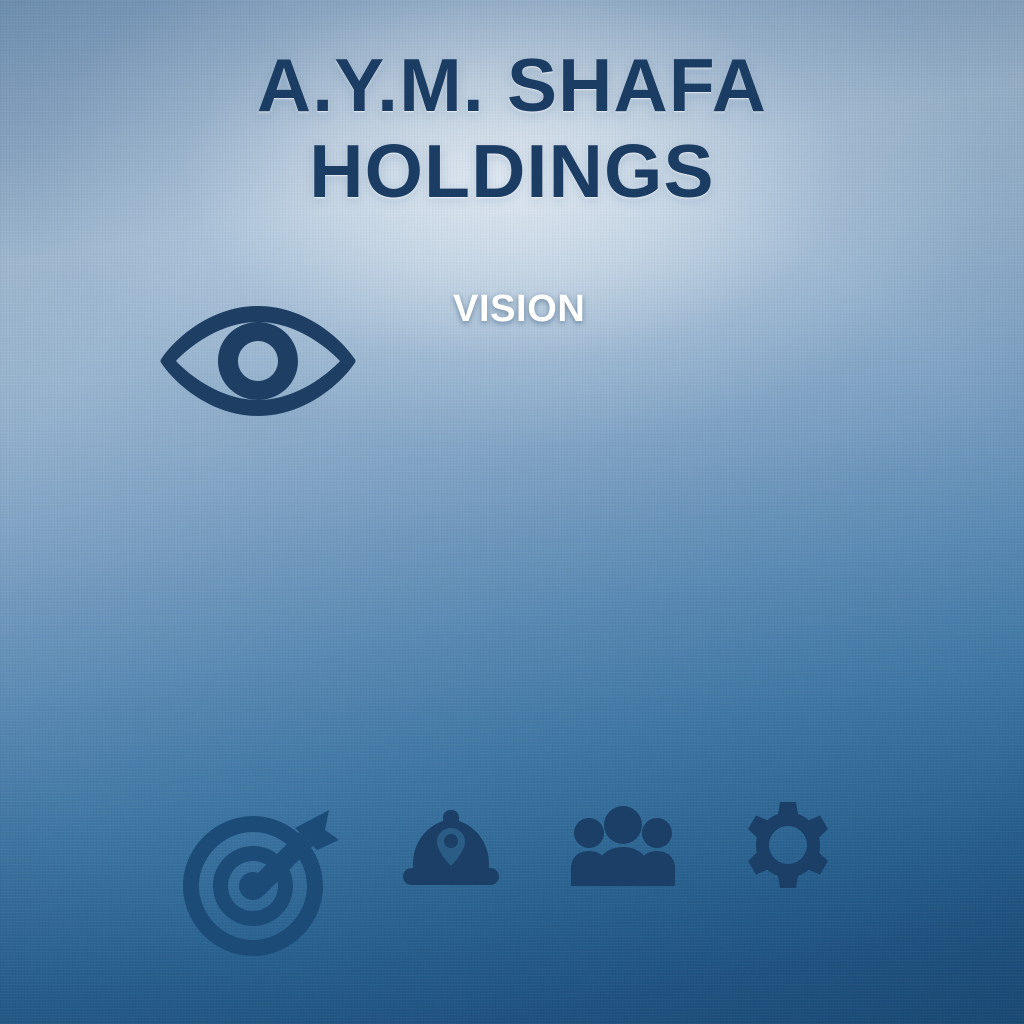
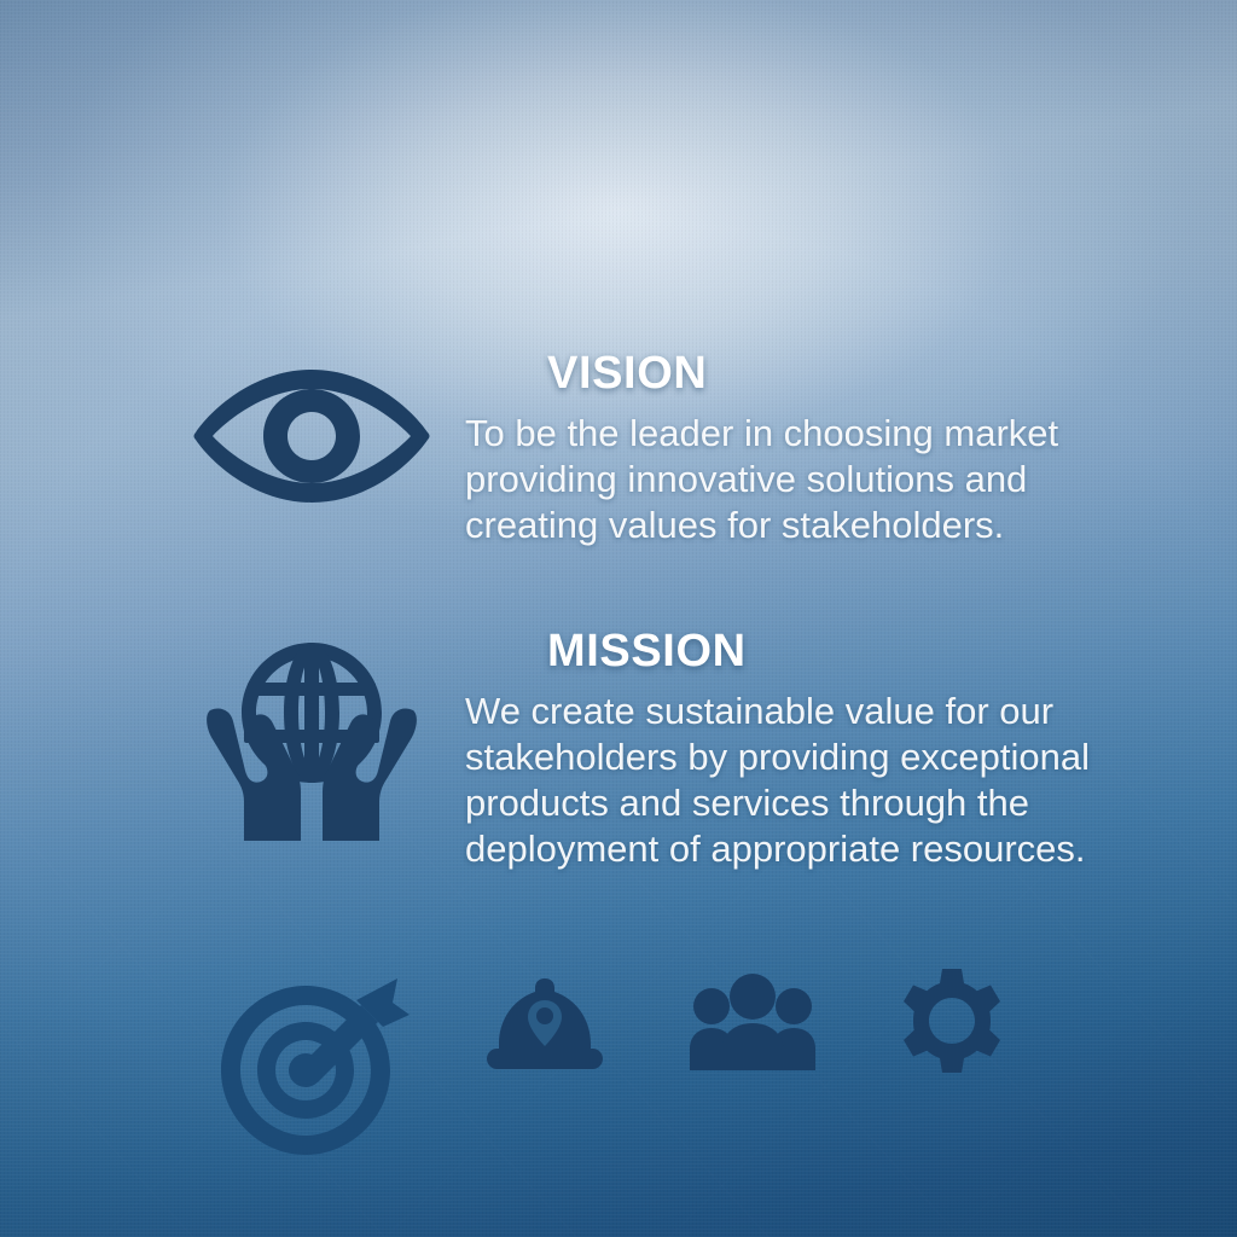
- A.Y.M. SHAFA
- HOLDINGS
  VISION
+ To be the leader in choosing market providing innovative solutions and creating values for stakeholders.
+ MISSION
+ We create sustainable value for our stakeholders by providing exceptional products and services through the deployment of appropriate resources.
